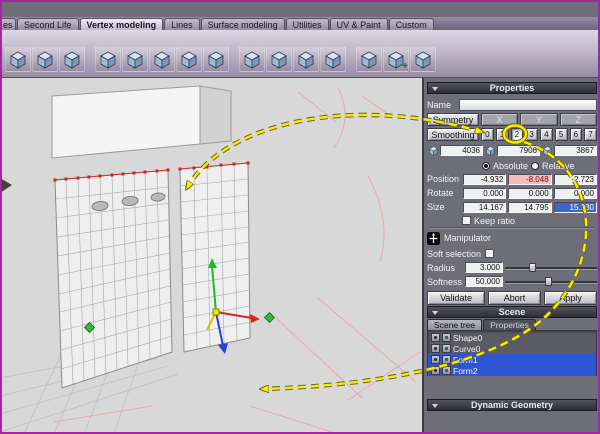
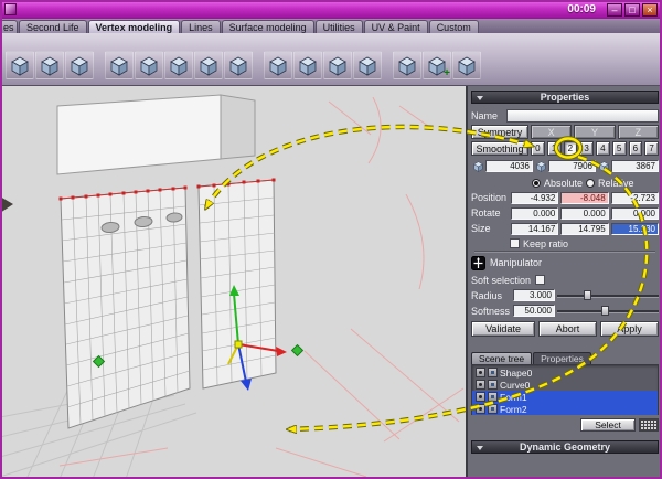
+ 00:09
+ –
+ □
+ ×
  es
  Second Life
  Vertex modeling
  Lines
  Surface modeling
  Utilities
  UV & Paint
  Custom
  Properties
  Name
  Symmetry
  X
  Y
  Z
  Smoothing
  0
  2
  3
  4
  5
  6
  7
  4036
  7906
  3867
  Absolute
  Relave
  Position
  -4.932
  -8.048
  -2.723
  Rotate
  0.000
  0.000
  0000
  Size
  14.167
  14.795
  15.30
  Keep ratio
  Manipulator
  Soft selection
  Radius
  3.000
  Softness
  50.000
  Validate
  Abort
  pply
- Scene
  Scene tree
  Properties
  Shape0
  Curve0
  Form2
+ Select
  Dynamic Geometry
